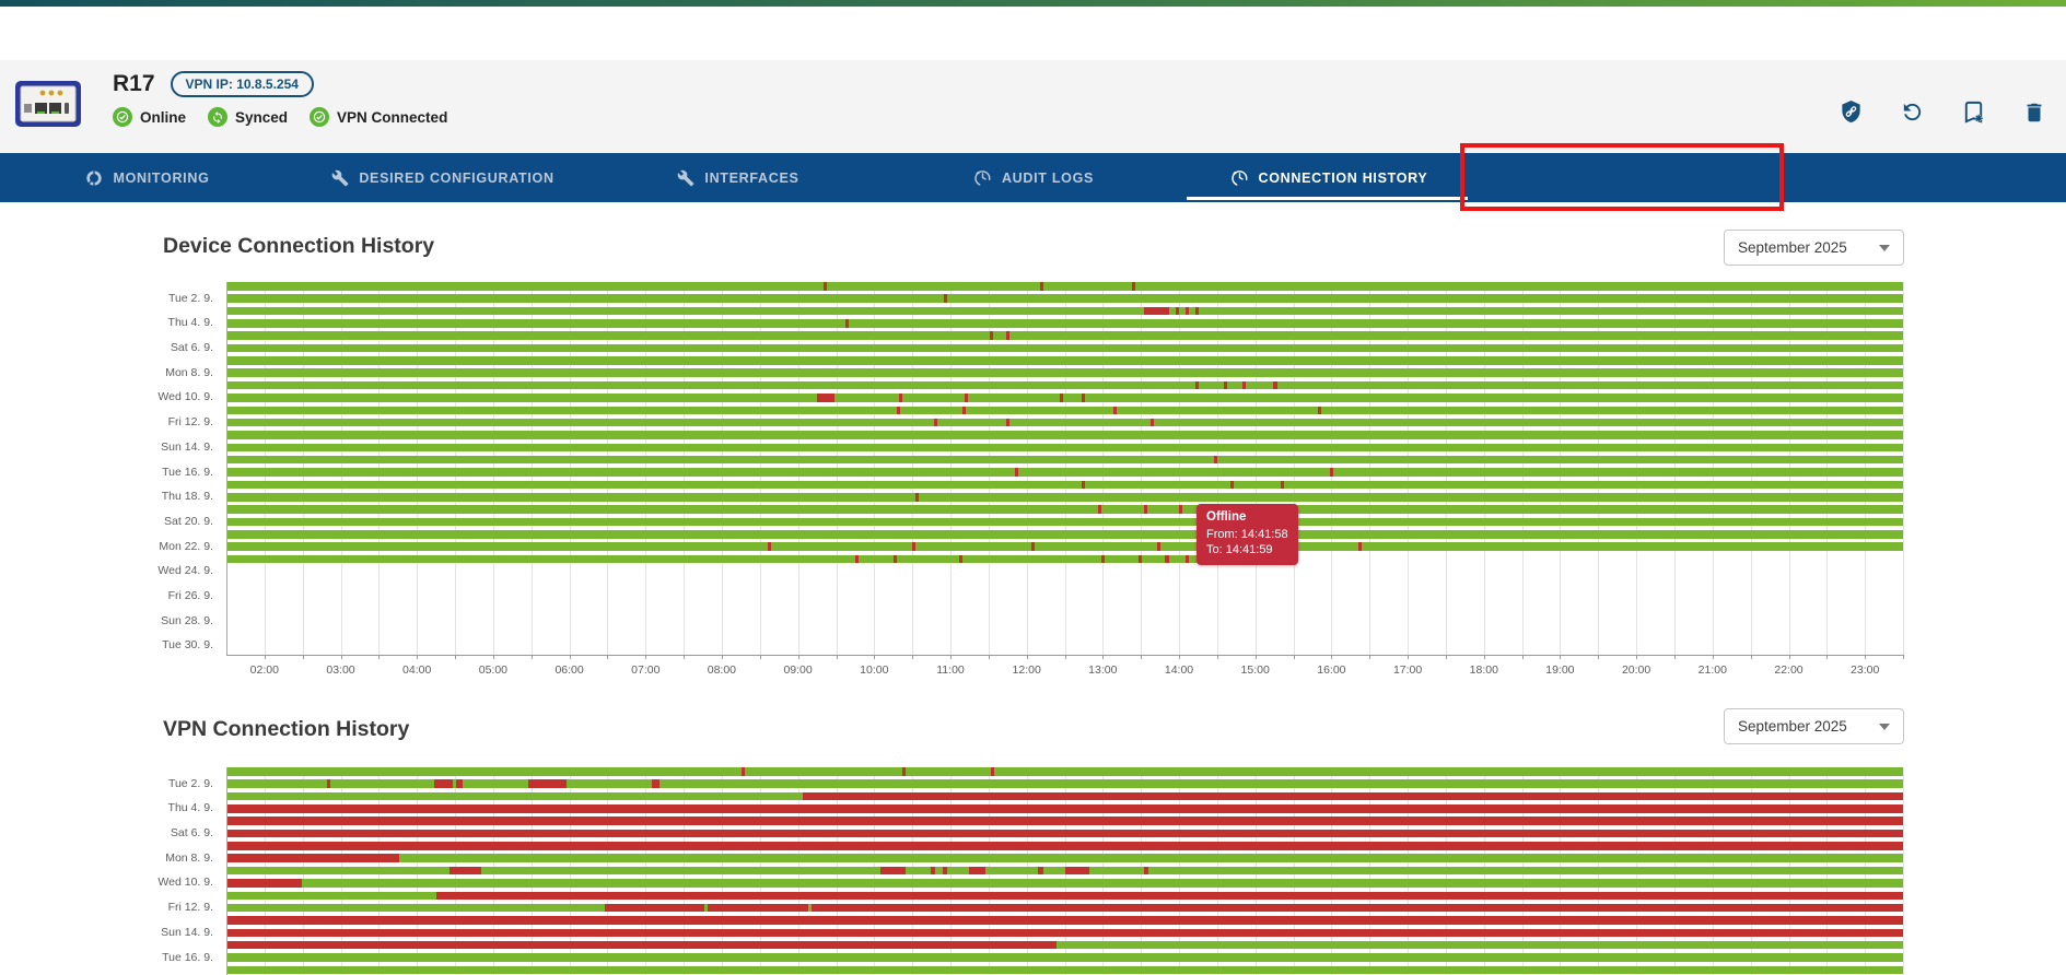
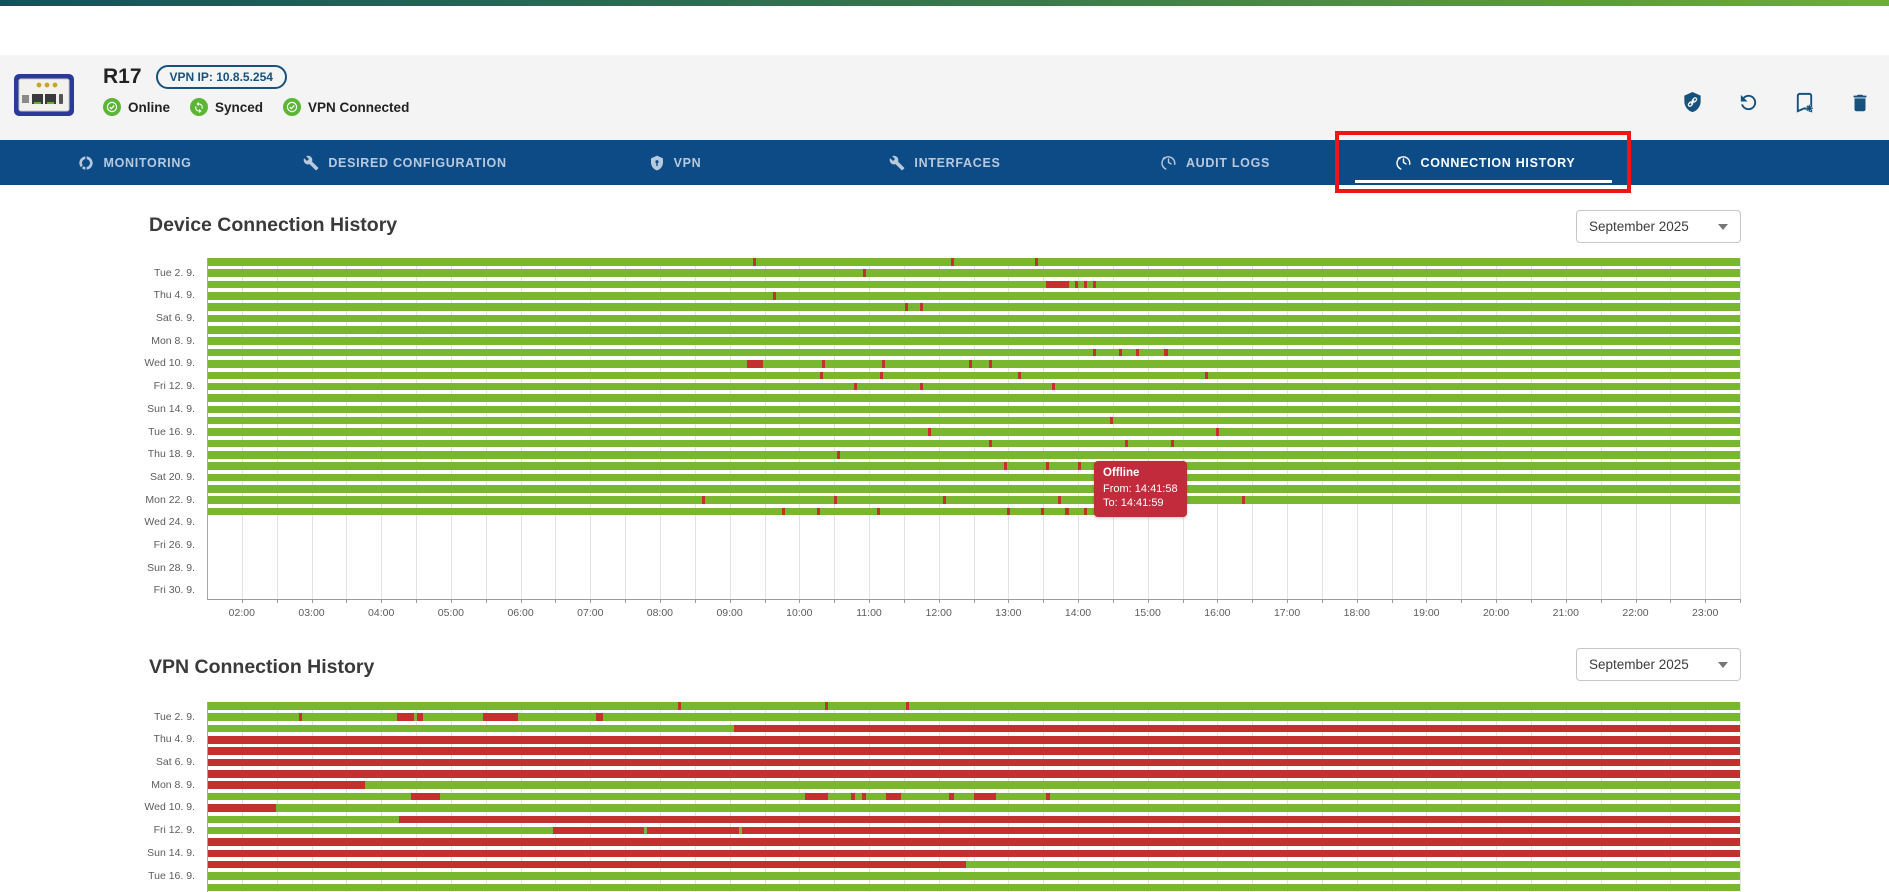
  R17
  VPN IP: 10.8.5.254
  Online
  Synced
  VPN Connected
  MONITORING
  DESIRED CONFIGURATION
+ VPN
  INTERFACES
  AUDIT LOGS
  CONNECTION HISTORY
  Device Connection History
  September 2025
  Offline
  From: 14:41:58
  To: 14:41:59
  02:00
  03:00
  04:00
  05:00
  06:00
  07:00
  08:00
  09:00
  10:00
  11:00
  12:00
  13:00
  14:00
  15:00
  16:00
  17:00
  18:00
  19:00
  20:00
  21:00
  22:00
  23:00
  Tue 2. 9.
  Thu 4. 9.
  Sat 6. 9.
  Mon 8. 9.
  Wed 10. 9.
  Fri 12. 9.
  Sun 14. 9.
  Tue 16. 9.
  Thu 18. 9.
  Sat 20. 9.
  Mon 22. 9.
  Wed 24. 9.
  Fri 26. 9.
  Sun 28. 9.
- Tue 30. 9.
+ Fri 30. 9.
  VPN Connection History
  September 2025
  Tue 2. 9.
  Thu 4. 9.
  Sat 6. 9.
  Mon 8. 9.
  Wed 10. 9.
  Fri 12. 9.
  Sun 14. 9.
  Tue 16. 9.
